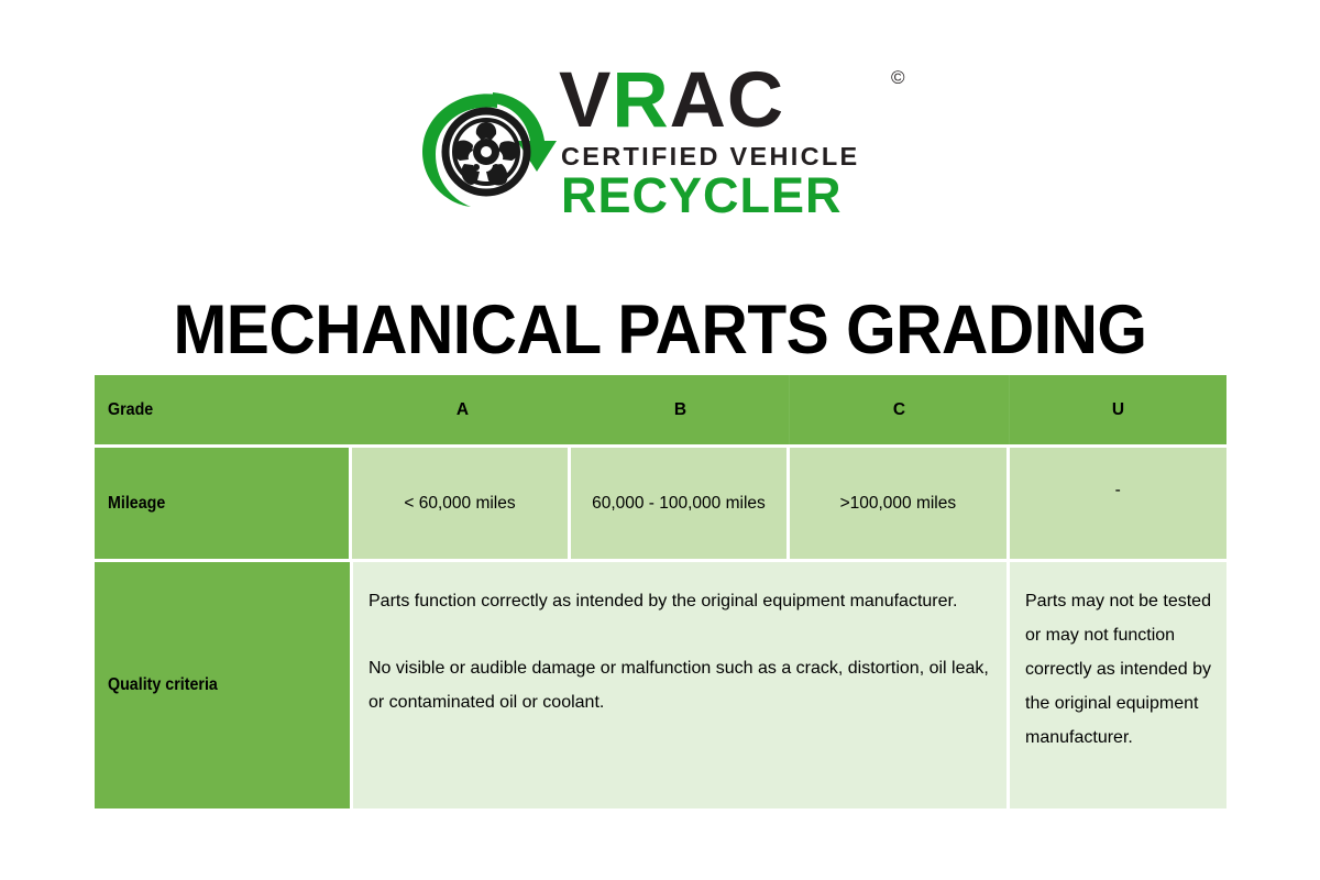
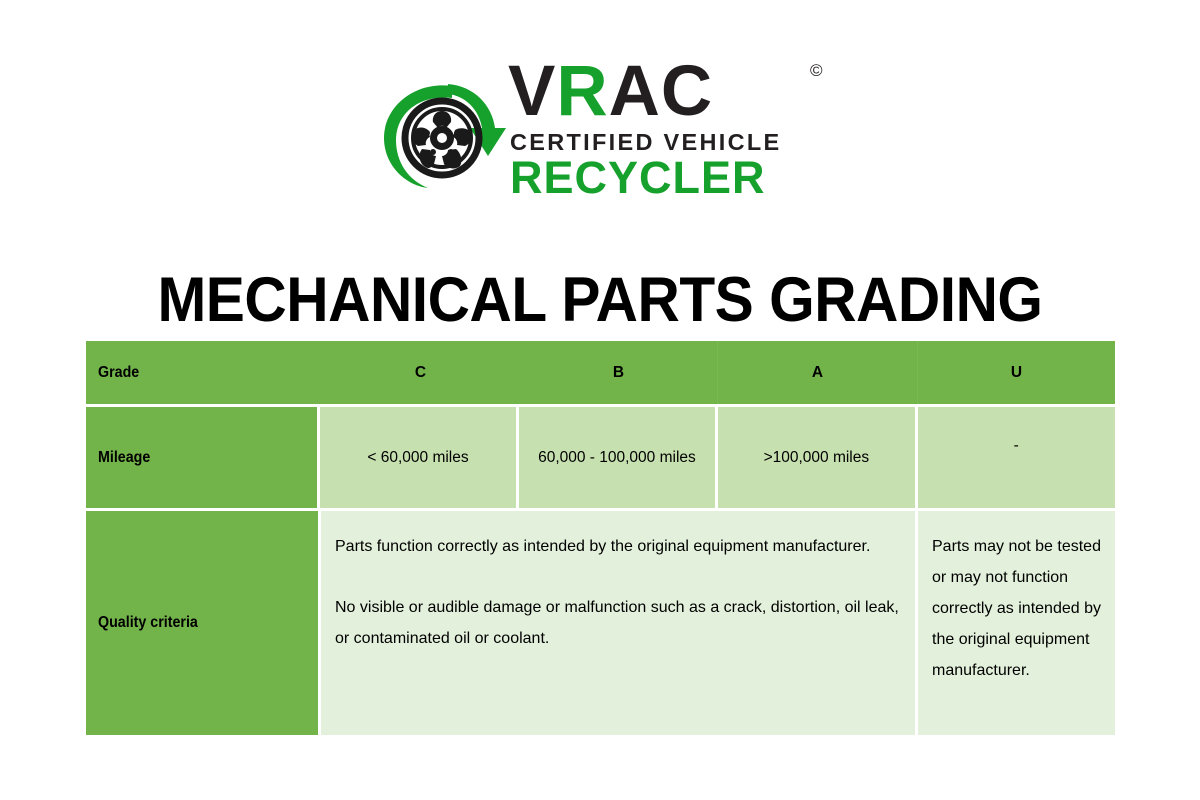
  VRAC
  ©
  CERTIFIED VEHICLE
  RECYCLER
  MECHANICAL PARTS GRADING
  Grade
- A
+ C
  B
- C
+ A
  U
  Mileage
  < 60,000 miles
  60,000 - 100,000 miles
  >100,000 miles
  -
  Quality criteria
  Parts function correctly as intended by the original equipment manufacturer.
  No visible or audible damage or malfunction such as a crack, distortion, oil leak, or contaminated oil or coolant.
  Parts may not be tested or may not function correctly as intended by the original equipment manufacturer.
